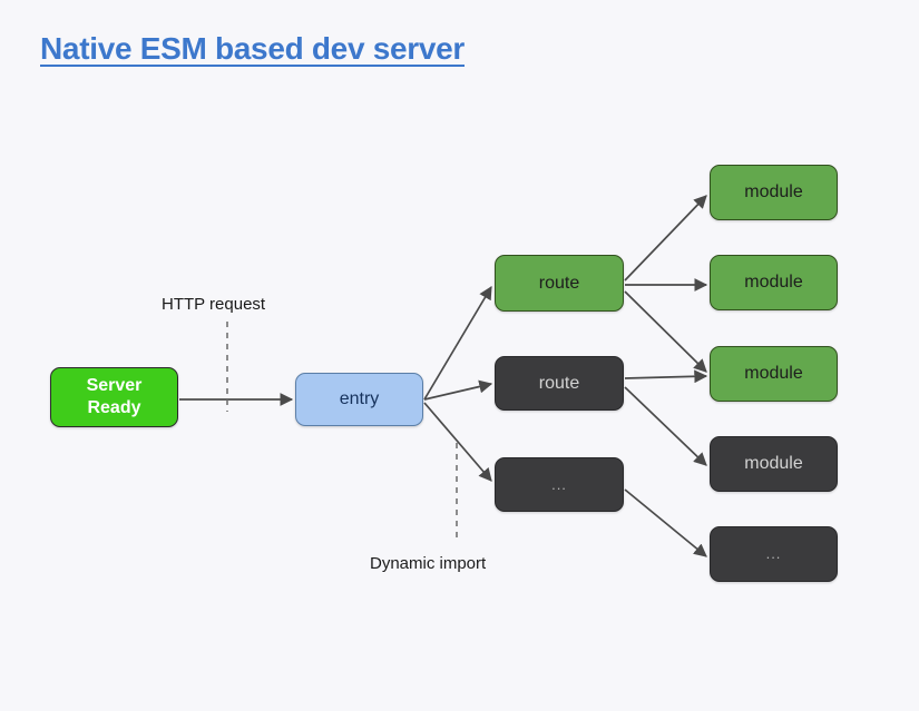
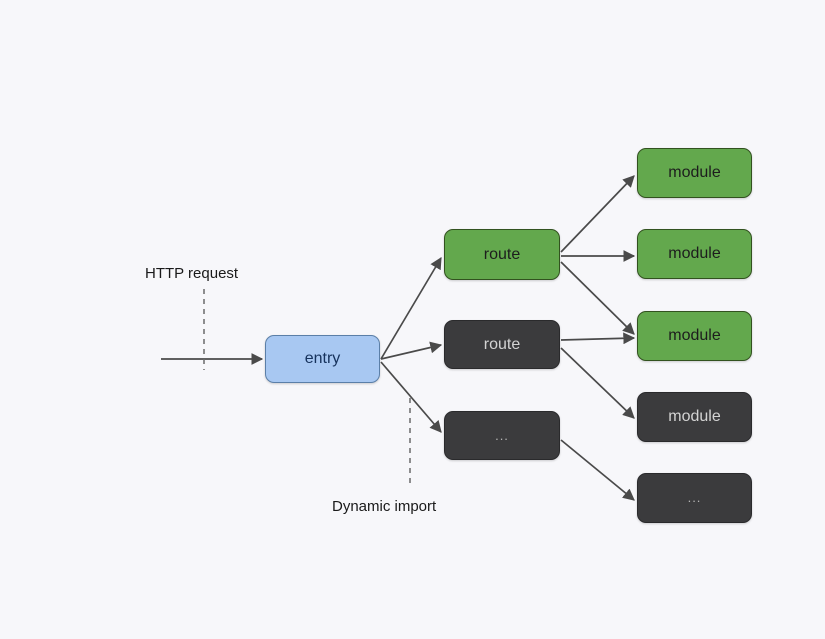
- Native ESM based dev server
- Server
- Ready
  entry
  route
  route
  ...
  module
  module
  module
  module
  ...
  HTTP request
  Dynamic import
